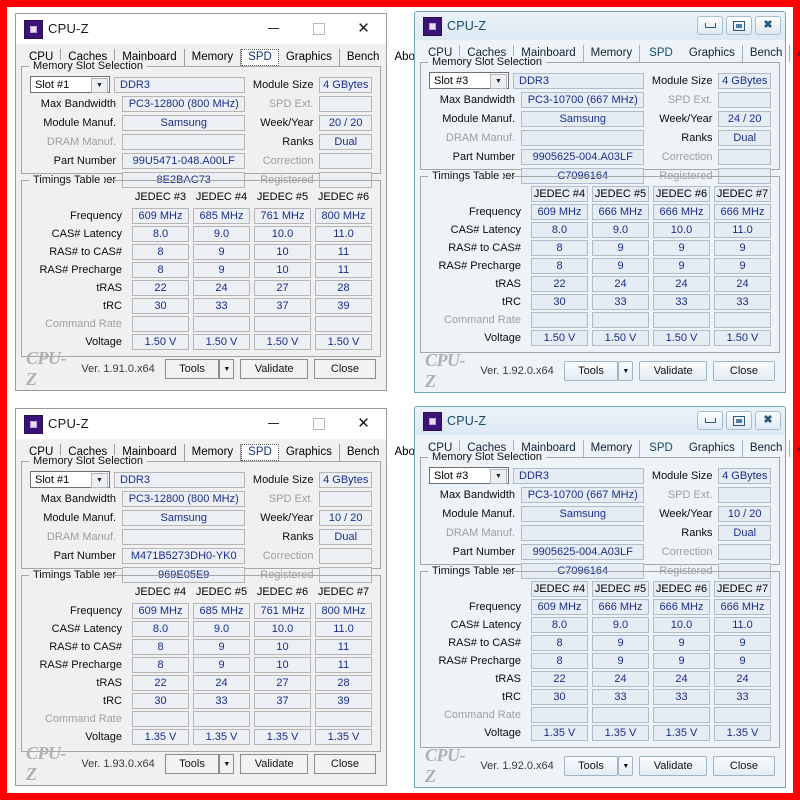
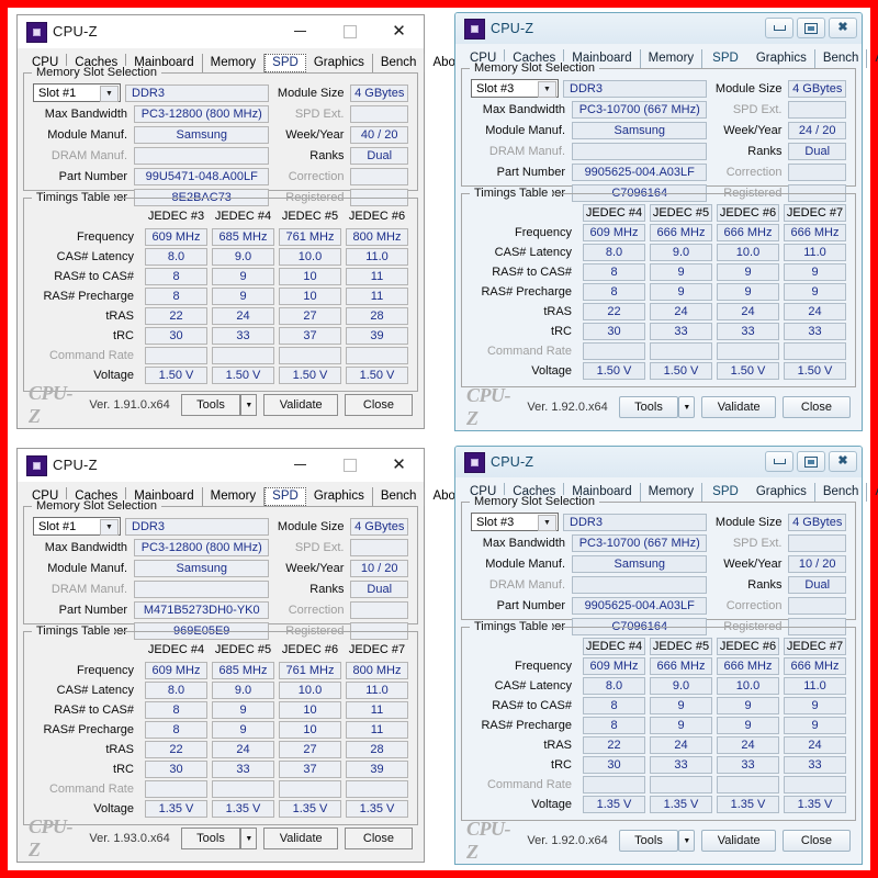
  CPU-Z
  ✕
  CPU
  Caches
  Mainboard
  Memory
  SPD
  Graphics
  Bench
  Memory Slot Selection
  Slot #1
  DDR3
  Max Bandwidth
  PC3-12800 (800 MHz)
  Module Manuf.
  Samsung
  DRAM Manuf.
  Part Number
  99U5471-048.A00LF
  8E2BAC73
  Module Size
  4 GBytes
  SPD Ext.
  Week/Year
- 20 / 20
+ 40 / 20
  Ranks
  Dual
  Correction
  Registered
  Timings Table
  JEDEC #3
  JEDEC #4
  JEDEC #5
  JEDEC #6
  Frequency
  609 MHz
  685 MHz
  761 MHz
  800 MHz
  CAS# Latency
  8.0
  9.0
  10.0
  11.0
  RAS# to CAS#
  8
  9
  10
  11
  RAS# Precharge
  8
  9
  10
  11
  tRAS
  22
  24
  27
  28
  tRC
  30
  33
  37
  39
  Command Rate
  Voltage
  1.50 V
  1.50 V
  1.50 V
  1.50 V
  CPU-Z
  Ver. 1.91.0.x64
  Tools
  Validate
  Close
  CPU-Z
  ✖
  CPU
  Caches
  Mainboard
  Memory
  SPD
  Graphics
  Bench
  Memory Slot Selection
  Slot #3
  DDR3
  Max Bandwidth
  PC3-10700 (667 MHz)
  Module Manuf.
  Samsung
  DRAM Manuf.
  Part Number
  9905625-004.A03LF
  C7096164
  Module Size
  4 GBytes
  SPD Ext.
  Week/Year
  24 / 20
  Ranks
  Dual
  Correction
  Registered
  Timings Table
  JEDEC #4
  JEDEC #5
  JEDEC #6
  JEDEC #7
  Frequency
  609 MHz
  666 MHz
  666 MHz
  666 MHz
  CAS# Latency
  8.0
  9.0
  10.0
  11.0
  RAS# to CAS#
  8
  9
  9
  9
  RAS# Precharge
  8
  9
  9
  9
  tRAS
  22
  24
  24
  24
  tRC
  30
  33
  33
  33
  Command Rate
  Voltage
  1.50 V
  1.50 V
  1.50 V
  1.50 V
  CPU-Z
  Ver. 1.92.0.x64
  Tools
  Validate
  Close
  CPU-Z
  ✕
  CPU
  Caches
  Mainboard
  Memory
  SPD
  Graphics
  Bench
  Memory Slot Selection
  Slot #1
  DDR3
  Max Bandwidth
  PC3-12800 (800 MHz)
  Module Manuf.
  Samsung
  DRAM Manuf.
  Part Number
  M471B5273DH0-YK0
  969E05E9
  Module Size
  4 GBytes
  SPD Ext.
  Week/Year
  10 / 20
  Ranks
  Dual
  Correction
  Registered
  Timings Table
  JEDEC #4
  JEDEC #5
  JEDEC #6
  JEDEC #7
  Frequency
  609 MHz
  685 MHz
  761 MHz
  800 MHz
  CAS# Latency
  8.0
  9.0
  10.0
  11.0
  RAS# to CAS#
  8
  9
  10
  11
  RAS# Precharge
  8
  9
  10
  11
  tRAS
  22
  24
  27
  28
  tRC
  30
  33
  37
  39
  Command Rate
  Voltage
  1.35 V
  1.35 V
  1.35 V
  1.35 V
  CPU-Z
  Ver. 1.93.0.x64
  Tools
  Validate
  Close
  CPU-Z
  ✖
  CPU
  Caches
  Mainboard
  Memory
  SPD
  Graphics
  Bench
  Memory Slot Selection
  Slot #3
  DDR3
  Max Bandwidth
  PC3-10700 (667 MHz)
  Module Manuf.
  Samsung
  DRAM Manuf.
  Part Number
  9905625-004.A03LF
  C7096164
  Module Size
  4 GBytes
  SPD Ext.
  Week/Year
  10 / 20
  Ranks
  Dual
  Correction
  Registered
  Timings Table
  JEDEC #4
  JEDEC #5
  JEDEC #6
  JEDEC #7
  Frequency
  609 MHz
  666 MHz
  666 MHz
  666 MHz
  CAS# Latency
  8.0
  9.0
  10.0
  11.0
  RAS# to CAS#
  8
  9
  9
  9
  RAS# Precharge
  8
  9
  9
  9
  tRAS
  22
  24
  24
  24
  tRC
  30
  33
  33
  33
  Command Rate
  Voltage
  1.35 V
  1.35 V
  1.35 V
  1.35 V
  CPU-Z
  Ver. 1.92.0.x64
  Tools
  Validate
  Close
